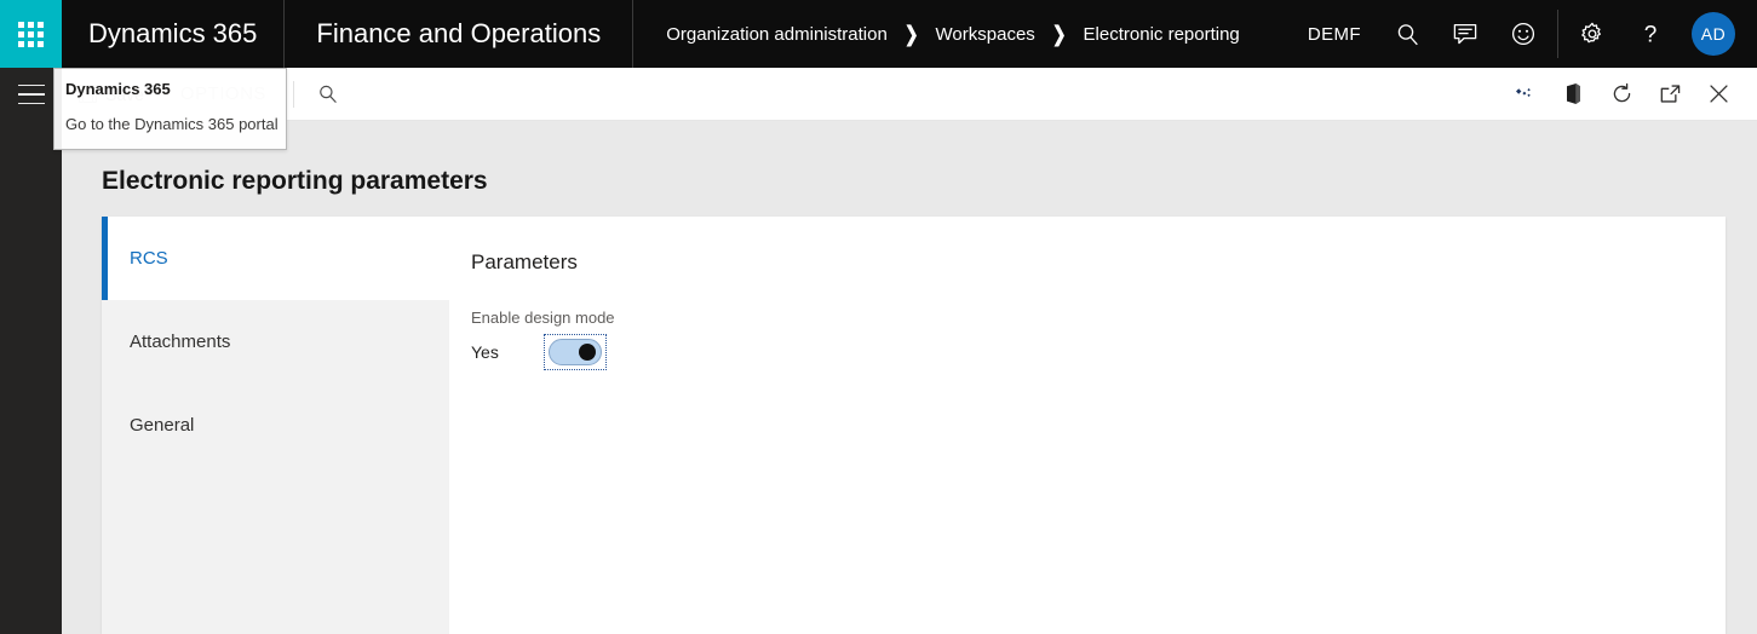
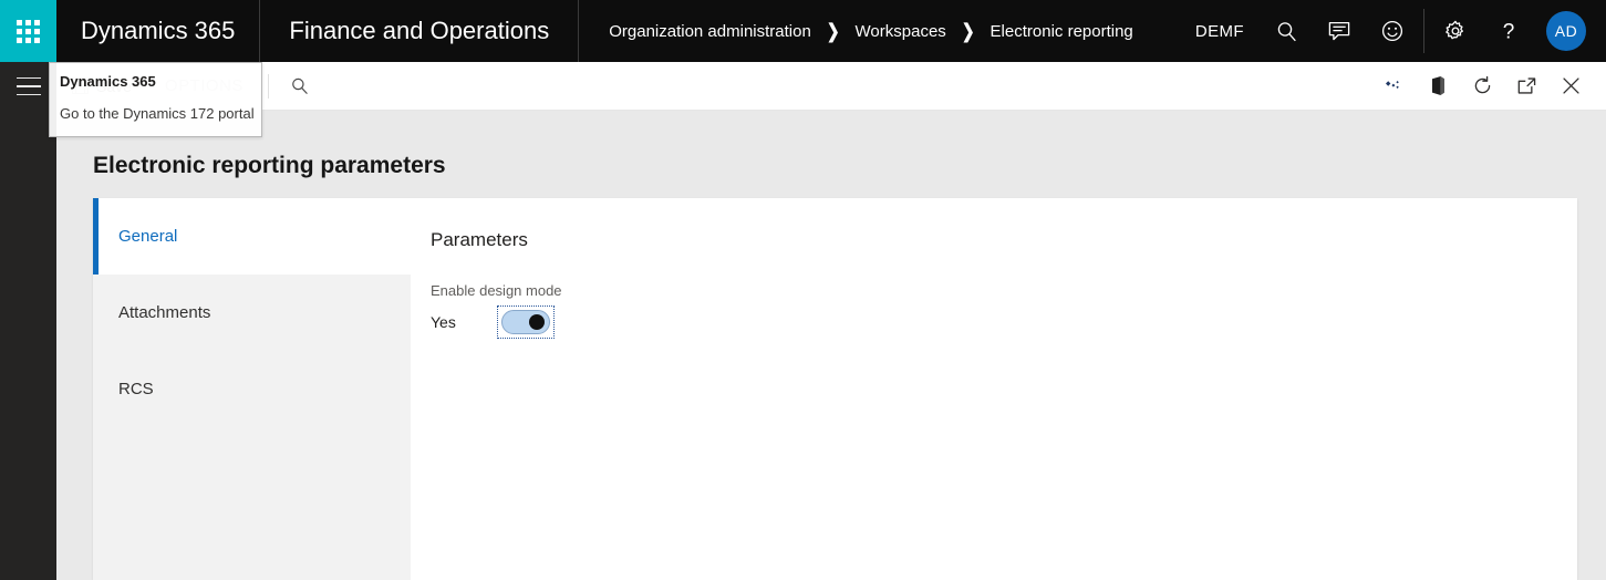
  Dynamics 365
  Finance and Operations
  Organization administration
  ❯
  Workspaces
  ❯
  Electronic reporting
  DEMF
  ?
  AD
  Dynamics 365
- Go to the Dynamics 365 portal
+ Go to the Dynamics 172 portal
  Electronic reporting parameters
- RCS
+ General
  Attachments
- General
+ RCS
  Parameters
  Enable design mode
  Yes
